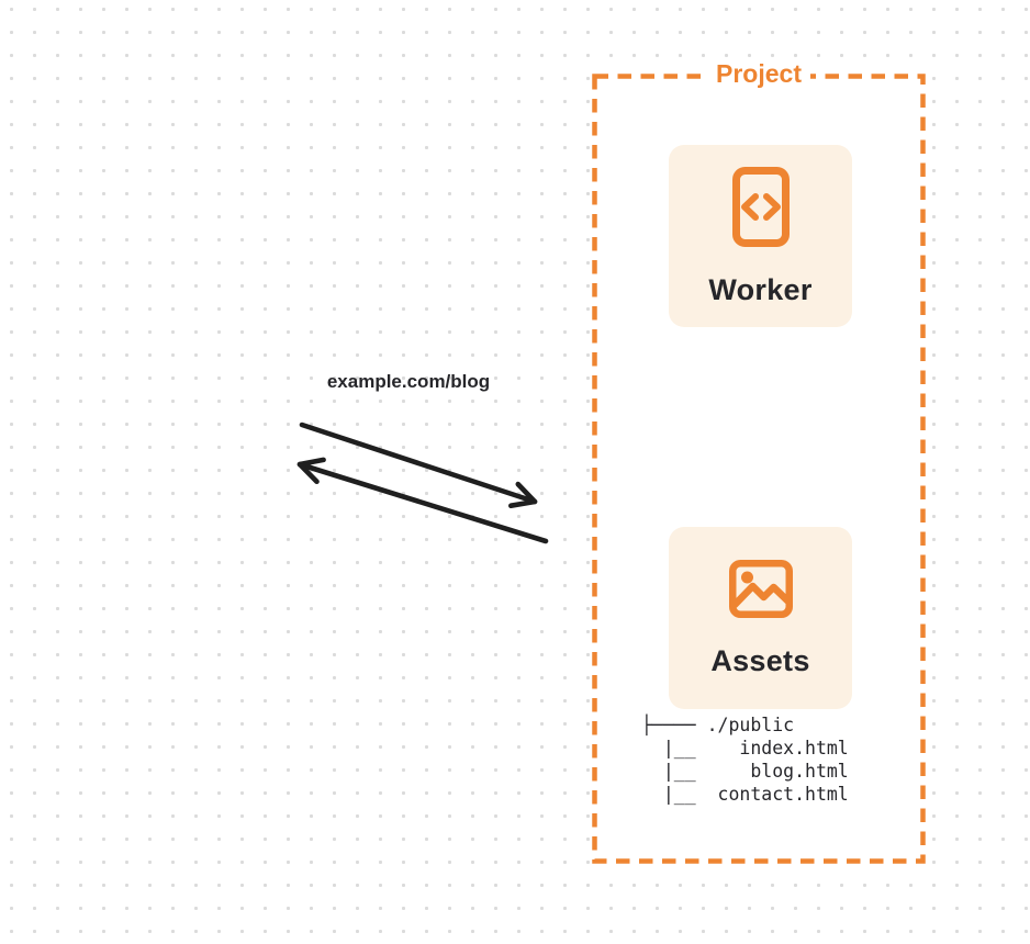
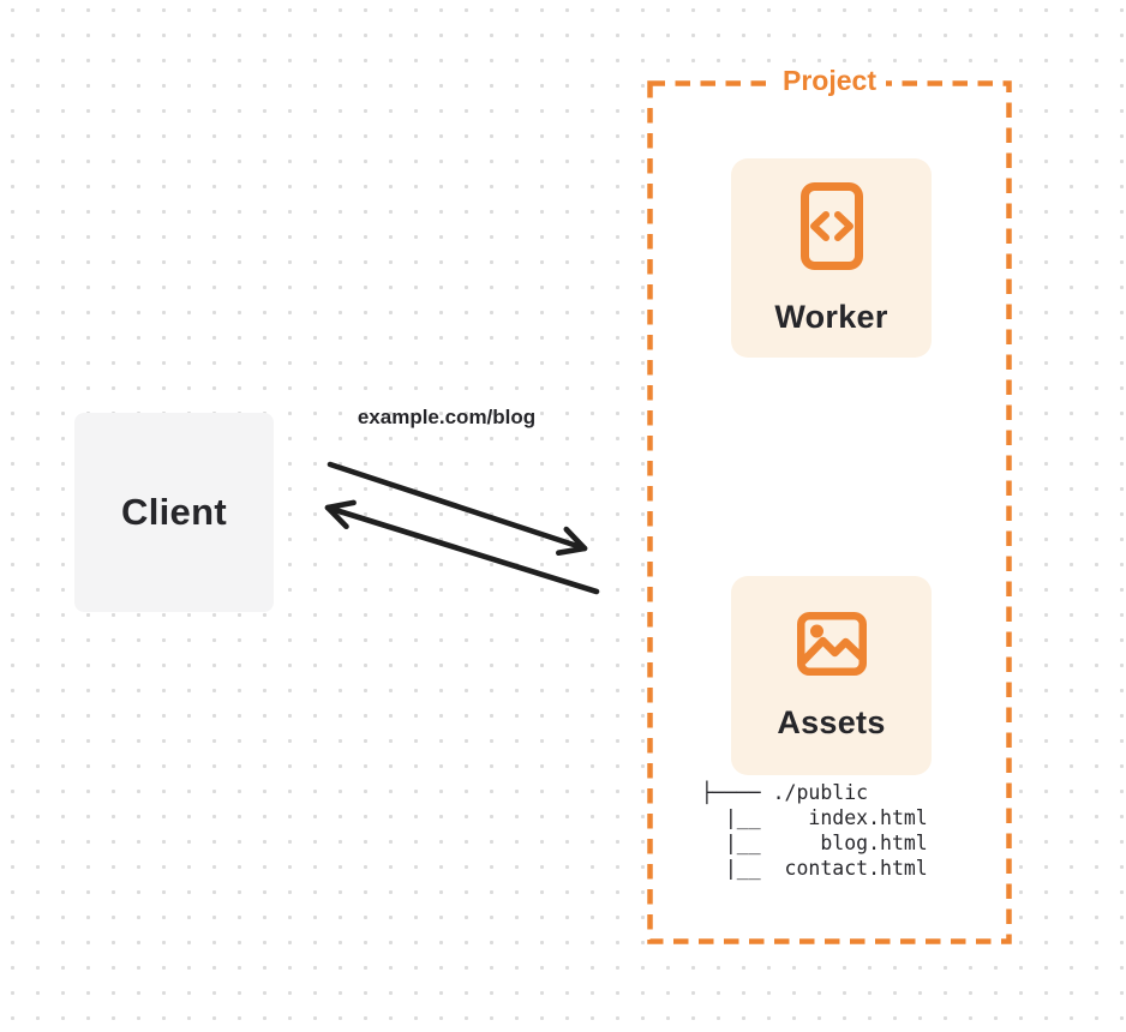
+ Client
  example.com/blog
  Project
  Worker
  Assets
  ├──── ./public
  |__ index.html
  |__ blog.html
  |__ contact.html
